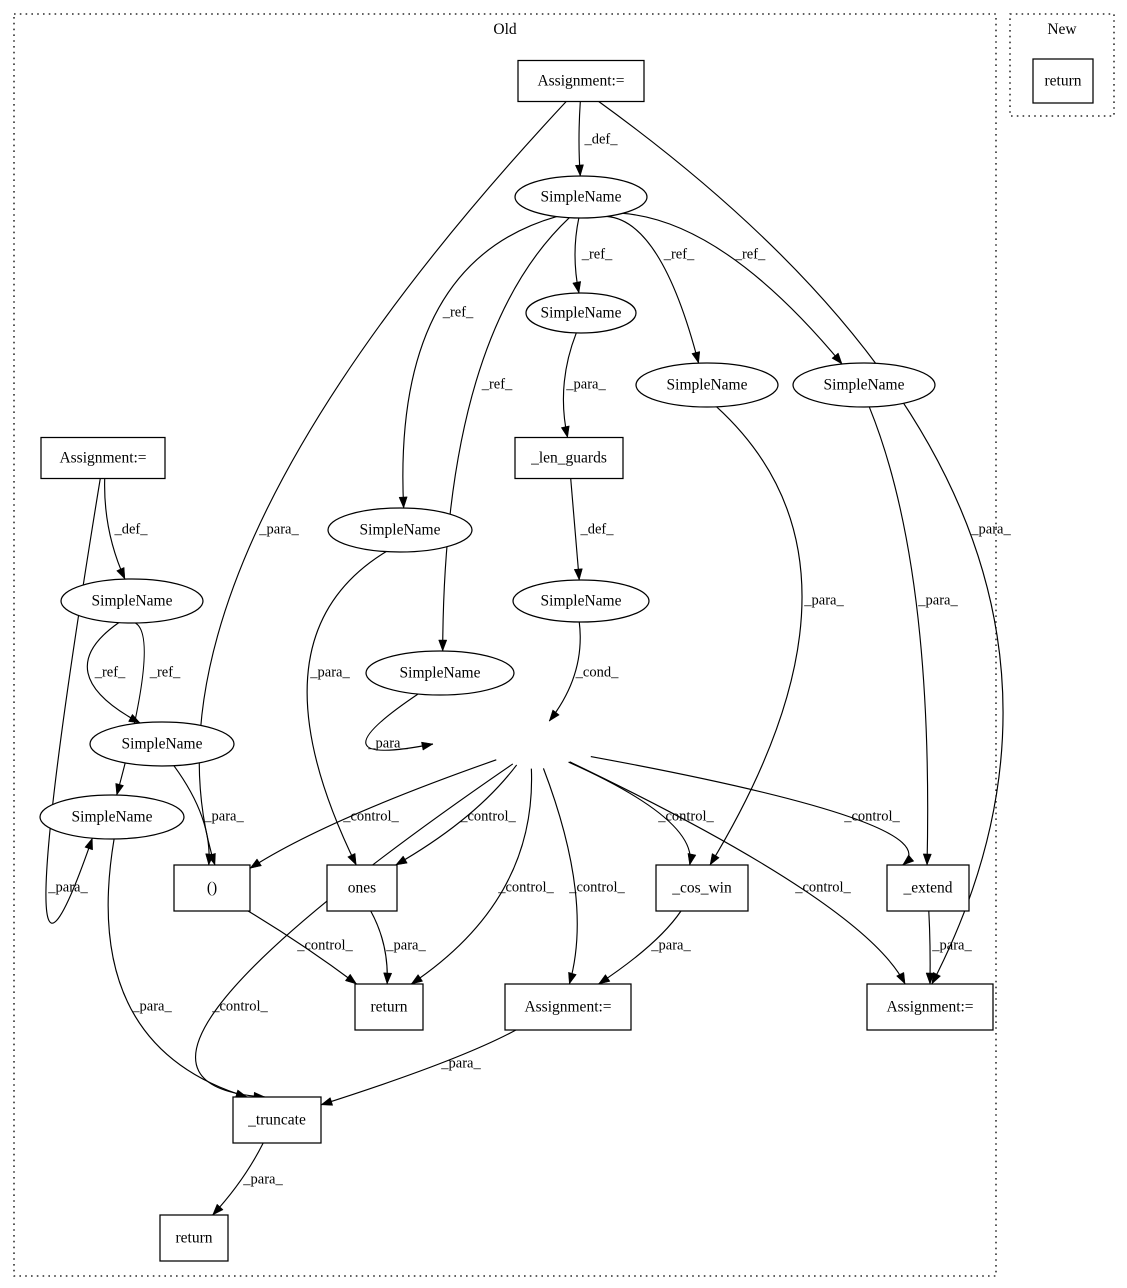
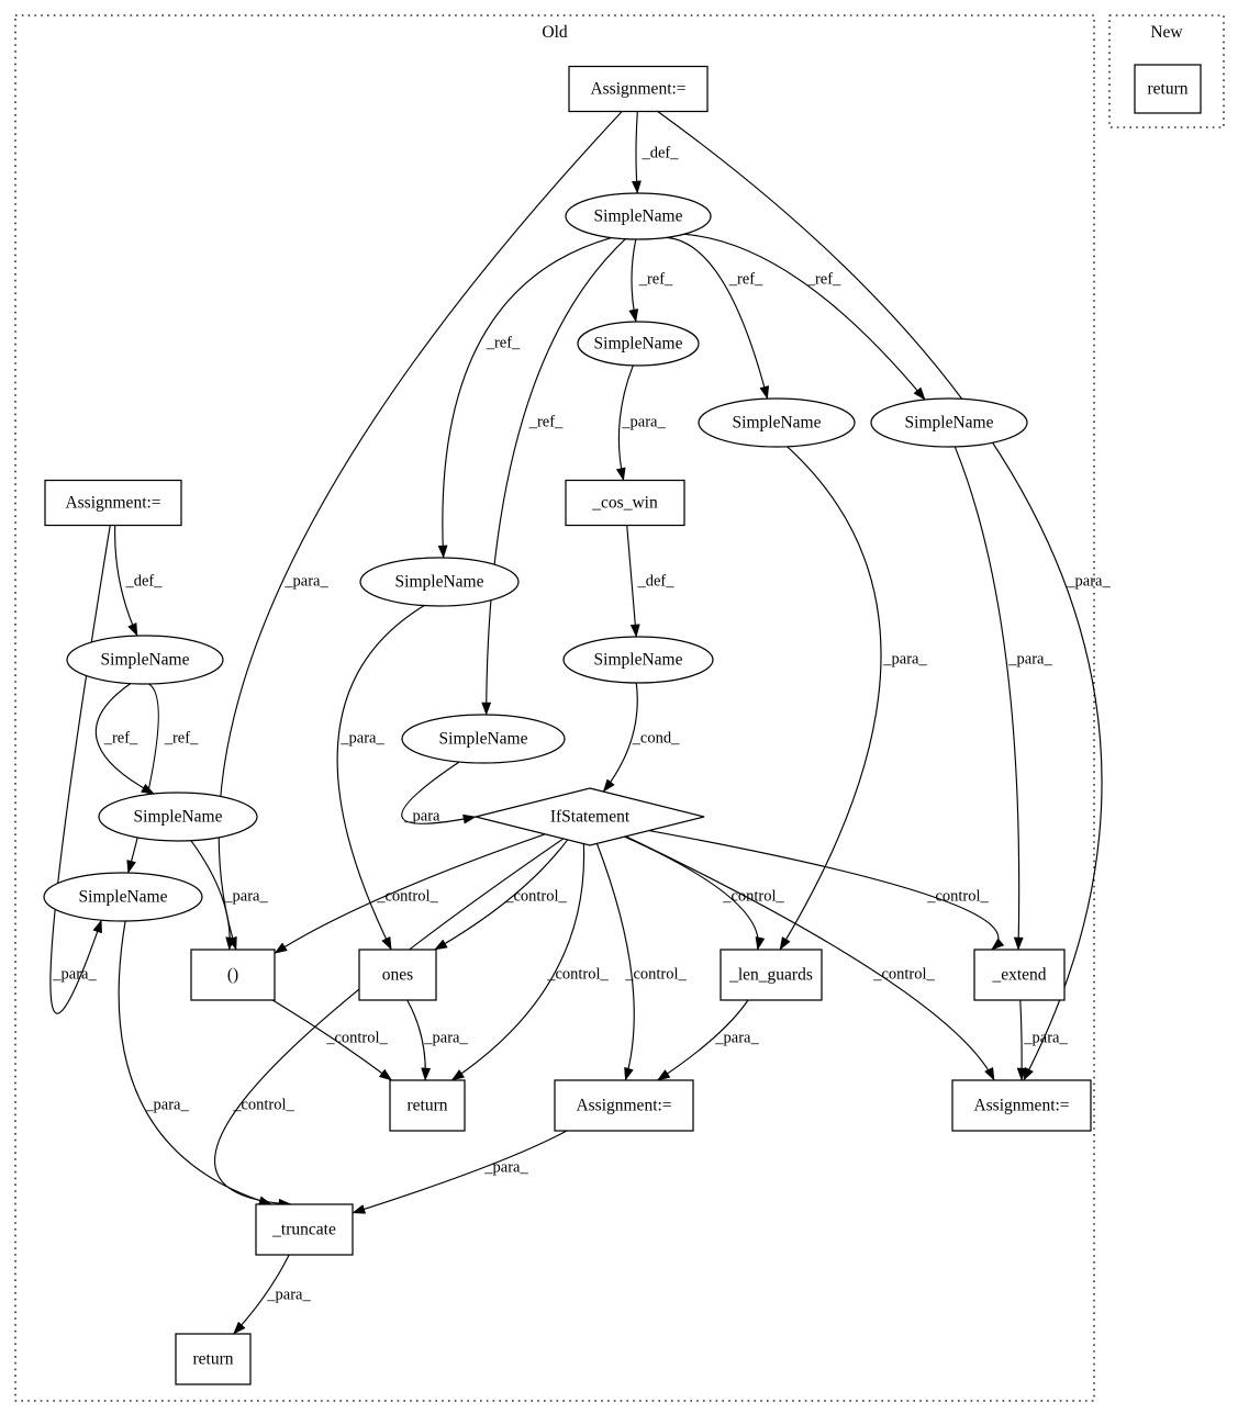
  Old
  New
  _def_
  _para_
  _para_
  _ref_
  _ref_
  _ref_
  _ref_
  _ref_
  _para_
  _def_
  _cond_
  _para_
  _para_
  _para_
  _para_
  _def_
  _para_
  _ref_
  _ref_
  _para_
  _para_
  _control_
  _control_
  _control_
  _control_
  _control_
  _control_
  _control_
  _control_
  _para_
  _control_
  _para_
  _para_
  _para_
  _para_
  Assignment:=
  SimpleName
  SimpleName
  SimpleName
  SimpleName
- _len_guards
+ _cos_win
  SimpleName
  SimpleName
  SimpleName
  Assignment:=
  SimpleName
  SimpleName
  SimpleName
+ IfStatement
  ()
  ones
- _cos_win
+ _len_guards
  _extend
  return
  Assignment:=
  Assignment:=
  _truncate
  return
  return
